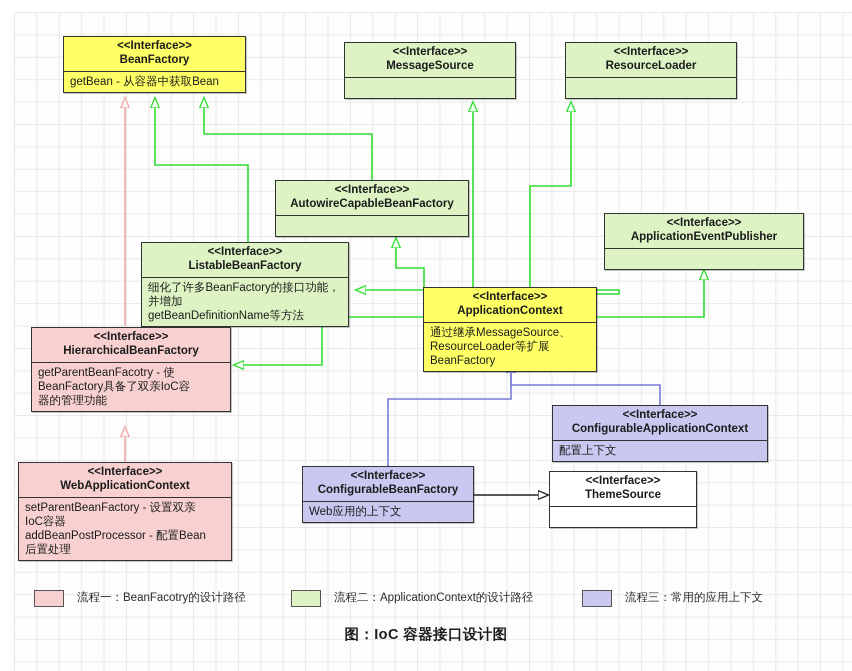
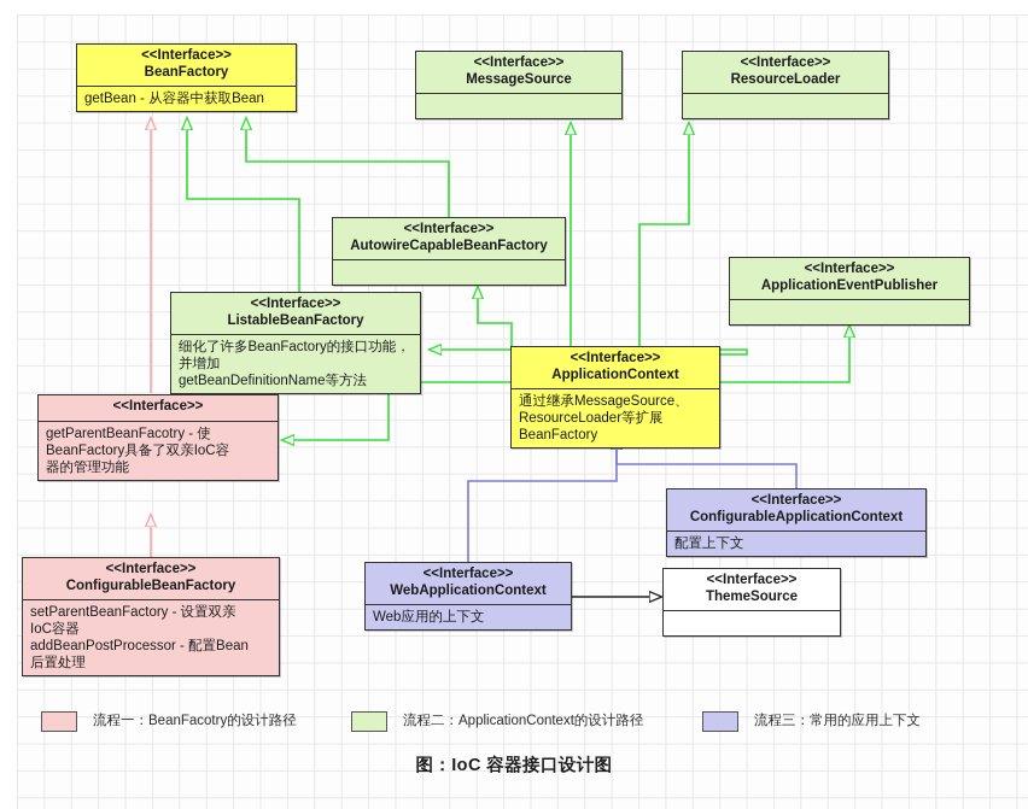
  <<Interface>>
  BeanFactory
  getBean - 从容器中获取Bean
  <<Interface>>
  MessageSource
  <<Interface>>
  ResourceLoader
  <<Interface>>
  AutowireCapableBeanFactory
  <<Interface>>
  ApplicationEventPublisher
  <<Interface>>
  ListableBeanFactory
  细化了许多BeanFactory的接口功能，并增加
  getBeanDefinitionName等方法
  <<Interface>>
  ApplicationContext
  通过继承MessageSource、
  ResourceLoader等扩展
  BeanFactory
  <<Interface>>
- HierarchicalBeanFactory
  getParentBeanFacotry - 使
  BeanFactory具备了双亲IoC容
  器的管理功能
  <<Interface>>
- WebApplicationContext
+ ConfigurableBeanFactory
  setParentBeanFactory - 设置双亲
  IoC容器
  addBeanPostProcessor - 配置Bean
  后置处理
  <<Interface>>
  ConfigurableApplicationContext
  配置上下文
  <<Interface>>
- ConfigurableBeanFactory
+ WebApplicationContext
  Web应用的上下文
  <<Interface>>
  ThemeSource
  流程一：BeanFacotry的设计路径
  流程二：ApplicationContext的设计路径
  流程三：常用的应用上下文
  图：IoC 容器接口设计图
